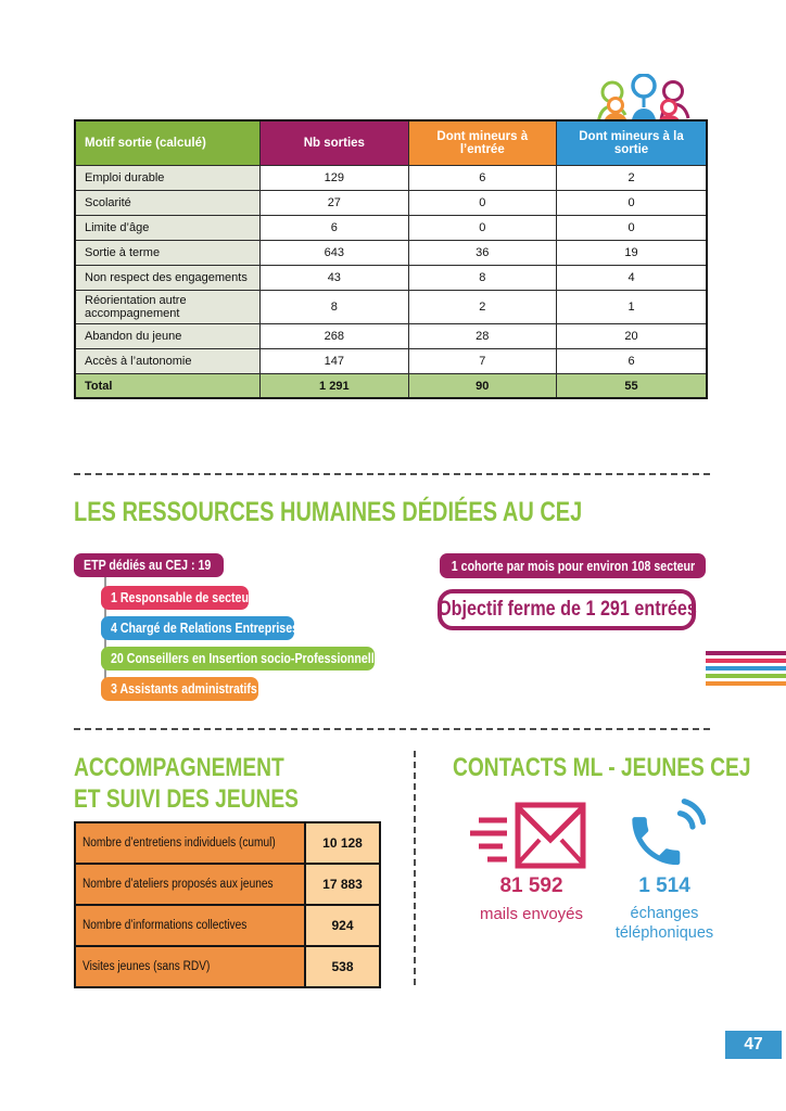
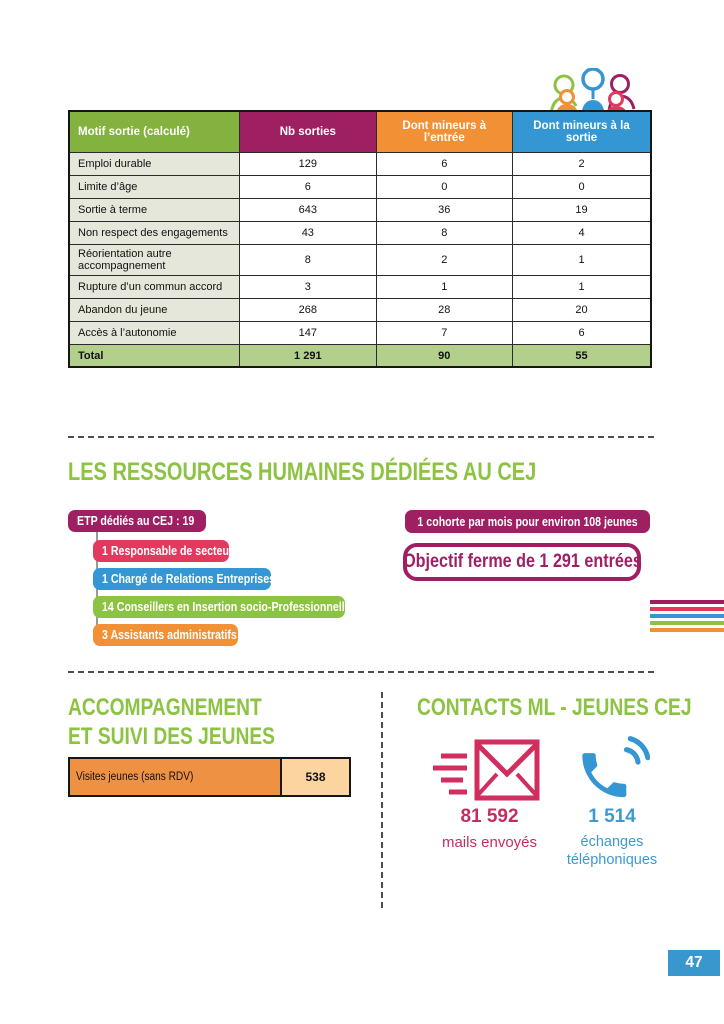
  Motif sortie (calculé)	Nb sorties	Dont mineurs à l’entrée	Dont mineurs à la sortie
  Emploi durable	129	6	2
- Scolarité	27	0	0
  Limite d’âge	6	0	0
  Sortie à terme	643	36	19
  Non respect des engagements	43	8	4
  Réorientation autre accompagnement	8	2	1
+ Rupture d’un commun accord	3	1	1
  Abandon du jeune	268	28	20
  Accès à l’autonomie	147	7	6
  Total	1 291	90	55
  LES RESSOURCES HUMAINES DÉDIÉES AU CEJ
  ETP dédiés au CEJ : 19
  1 Responsable de secteur
- 4 Chargé de Relations Entreprises
+ 1 Chargé de Relations Entreprises
- 20 Conseillers en Insertion socio-Professionnelle
+ 14 Conseillers en Insertion socio-Professionnelle
  3 Assistants administratifs
- 1 cohorte par mois pour environ 108 secteur
+ 1 cohorte par mois pour environ 108 jeunes
  Objectif ferme de 1 291 entrées
  ACCOMPAGNEMENT
  ET SUIVI DES JEUNES
- Nombre d’entretiens individuels (cumul)	10 128
- Nombre d’ateliers proposés aux jeunes	17 883
- Nombre d’informations collectives	924
  Visites jeunes (sans RDV)	538
  CONTACTS ML - JEUNES CEJ
  81 592
  mails envoyés
  1 514
  échanges
  téléphoniques
  47
